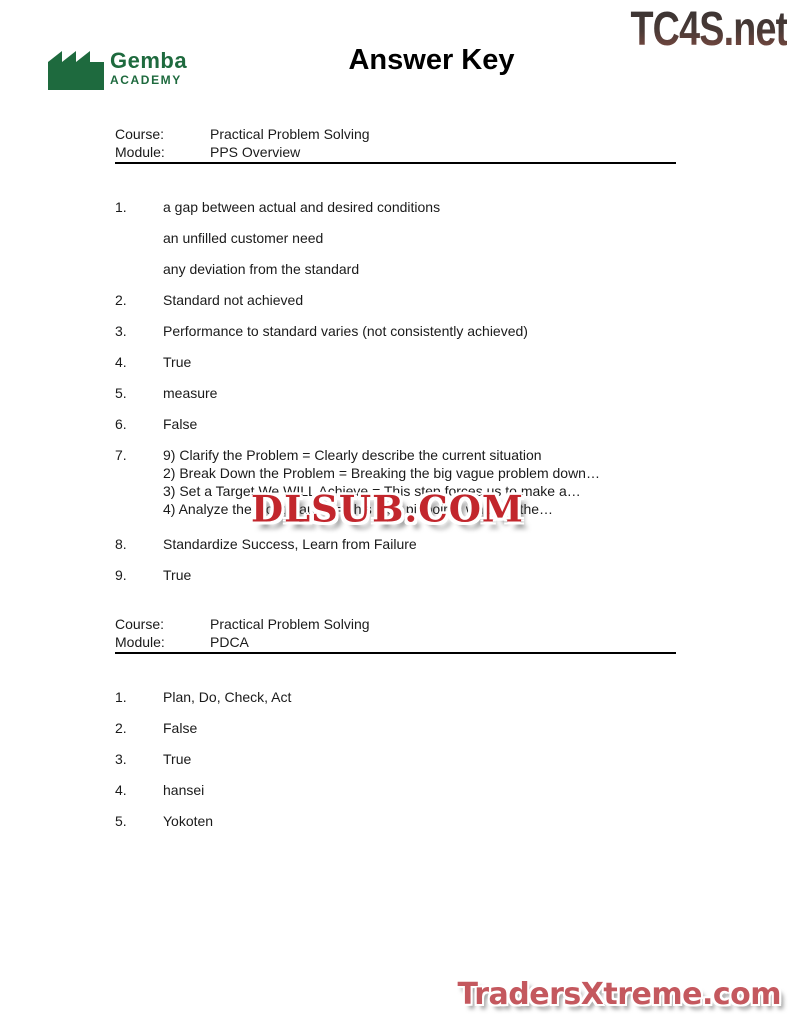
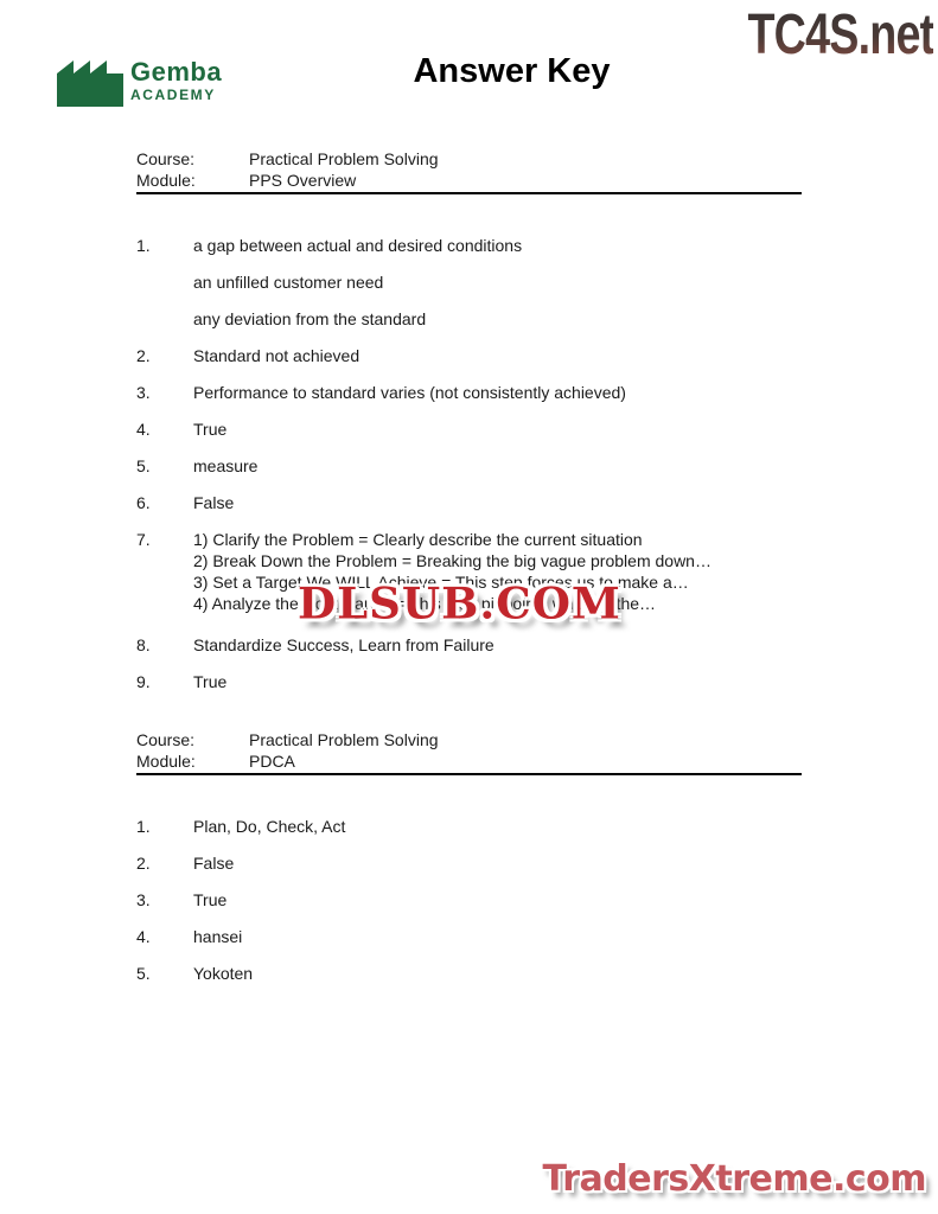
  TC4S.net
  Gemba
  ACADEMY
  Answer Key
  Course:
  Practical Problem Solving
  Module:
  PPS Overview
  1.
  a gap between actual and desired conditions
  an unfilled customer need
  any deviation from the standard
  2.
  Standard not achieved
  3.
  Performance to standard varies (not consistently achieved)
  4.
  True
  5.
  measure
  6.
  False
  7.
- 9) Clarify the Problem = Clearly describe the current situation
+ 1) Clarify the Problem = Clearly describe the current situation
  2) Break Down the Problem = Breaking the big vague problem down…
  3) Set a Target We WILL Achieve = This step forces us to make a…
  4) Analyze the Root Cause = This step pinpoints which is the…
  8.
  Standardize Success, Learn from Failure
  9.
  True
  Course:
  Practical Problem Solving
  Module:
  PDCA
  1.
  Plan, Do, Check, Act
  2.
  False
  3.
  True
  4.
  hansei
  5.
  Yokoten
  DLSUB.COM
  TradersXtreme.com
